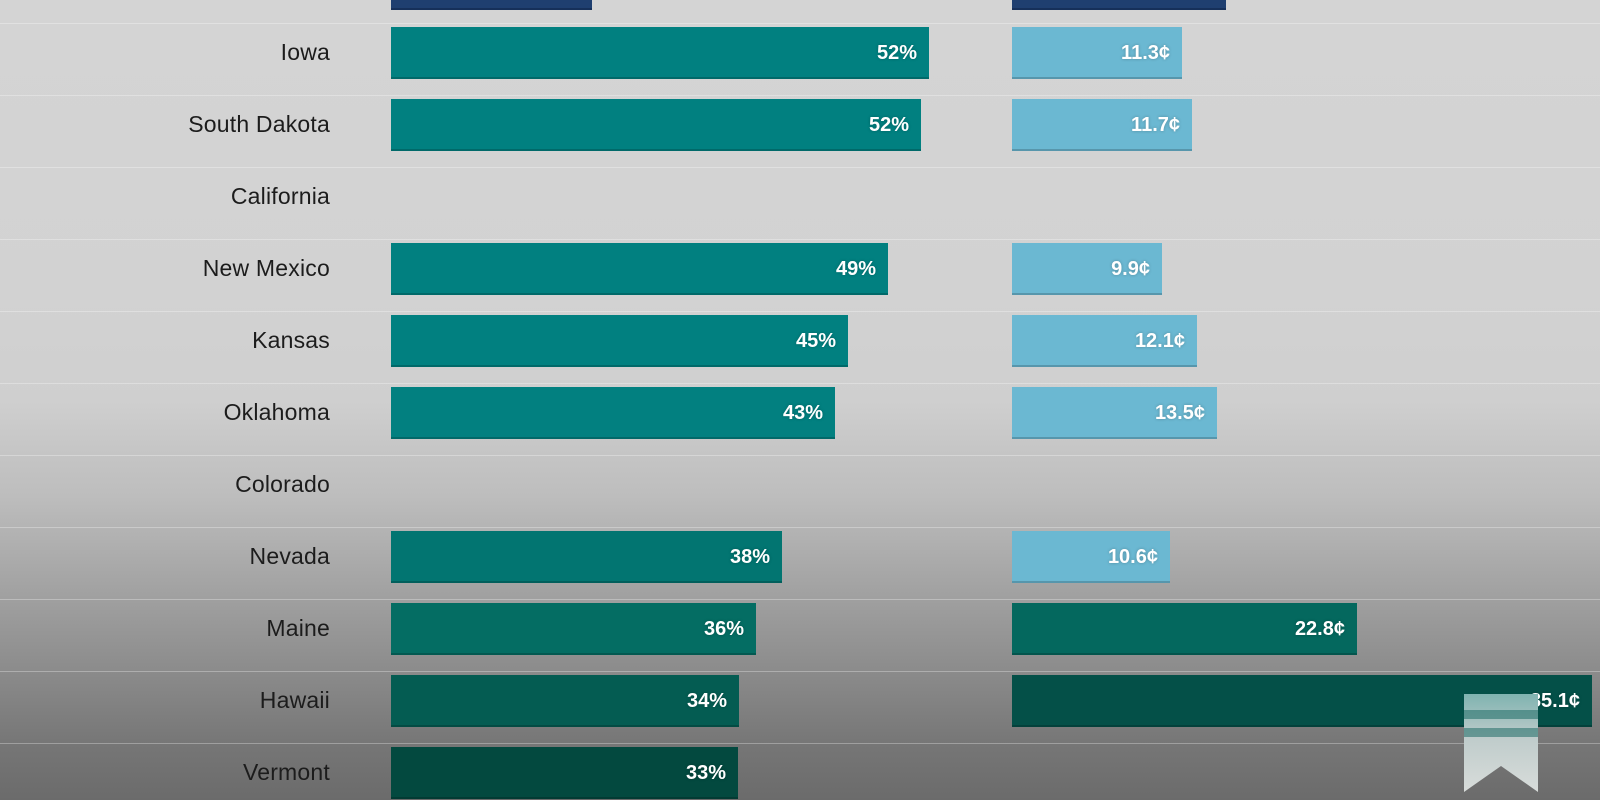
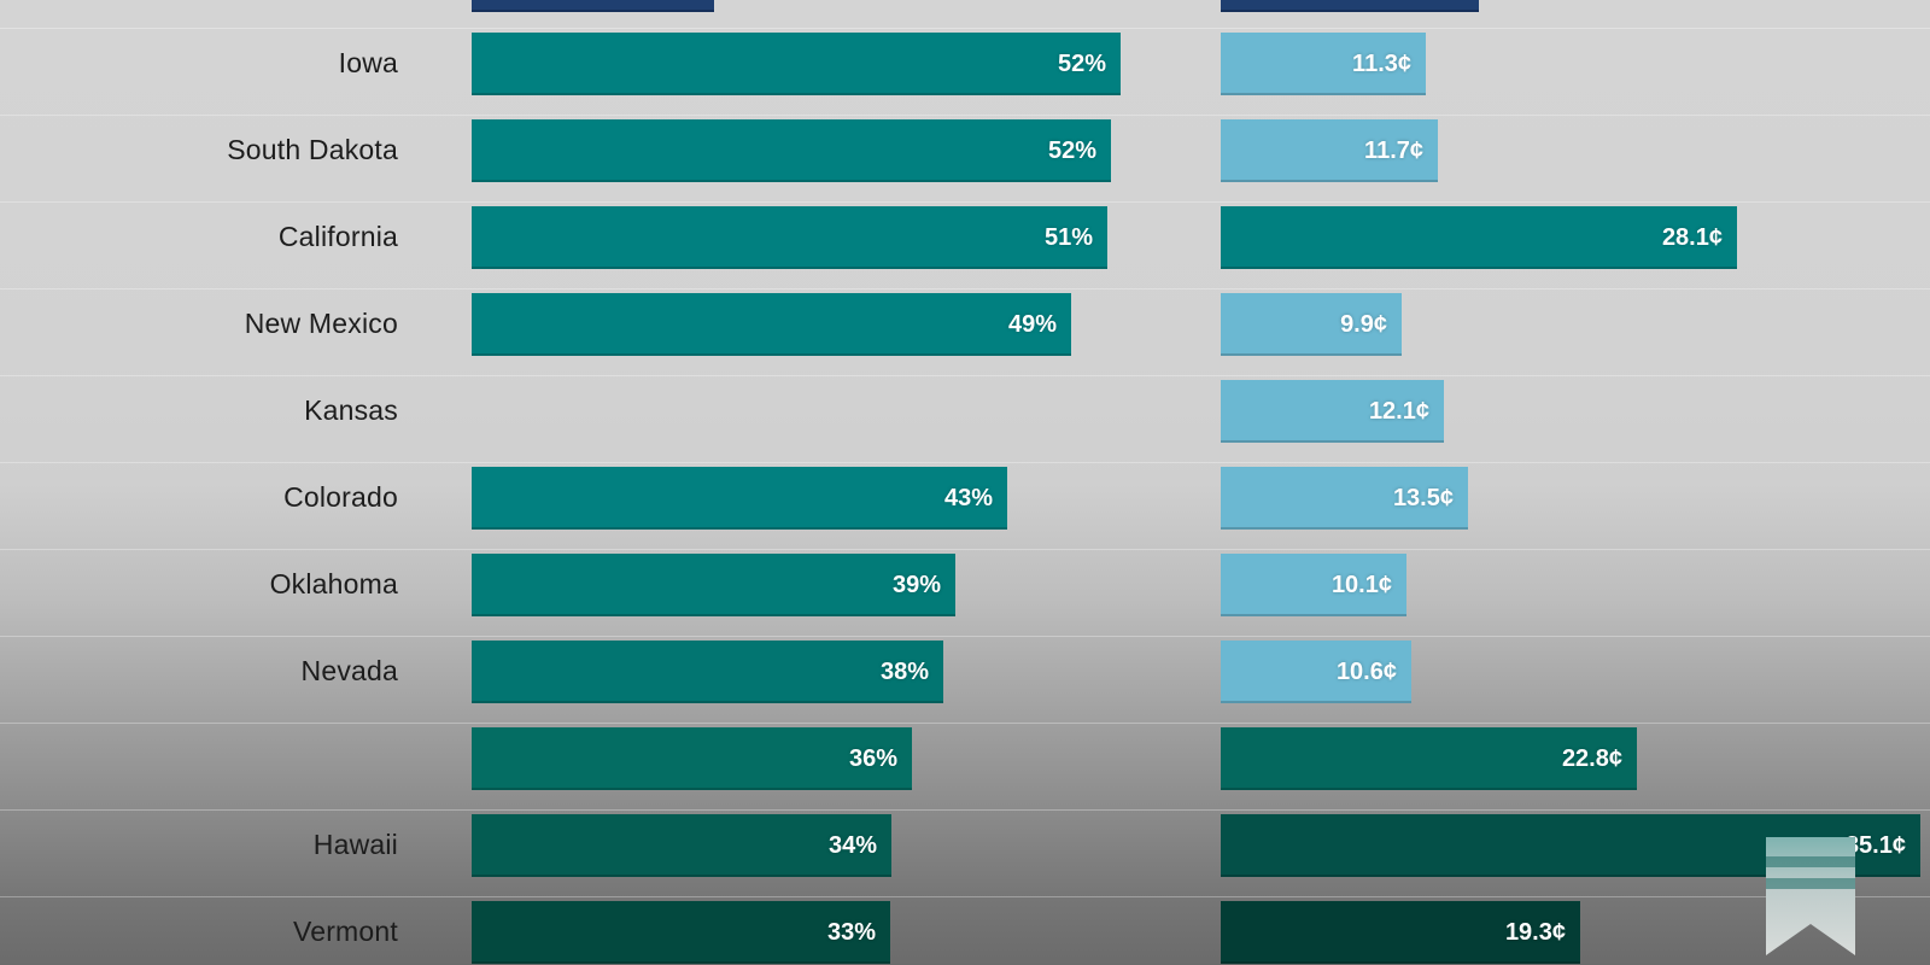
  Iowa
  52%
  11.3¢
  South Dakota
  52%
  11.7¢
  California
+ 51%
+ 28.1¢
  New Mexico
  49%
  9.9¢
  Kansas
- 45%
  12.1¢
- Oklahoma
+ Colorado
  43%
  13.5¢
- Colorado
+ Oklahoma
+ 39%
+ 10.1¢
  Nevada
  38%
  10.6¢
- Maine
  36%
  22.8¢
  Hawaii
  34%
  5.1¢
  Vermont
  33%
+ 19.3¢
